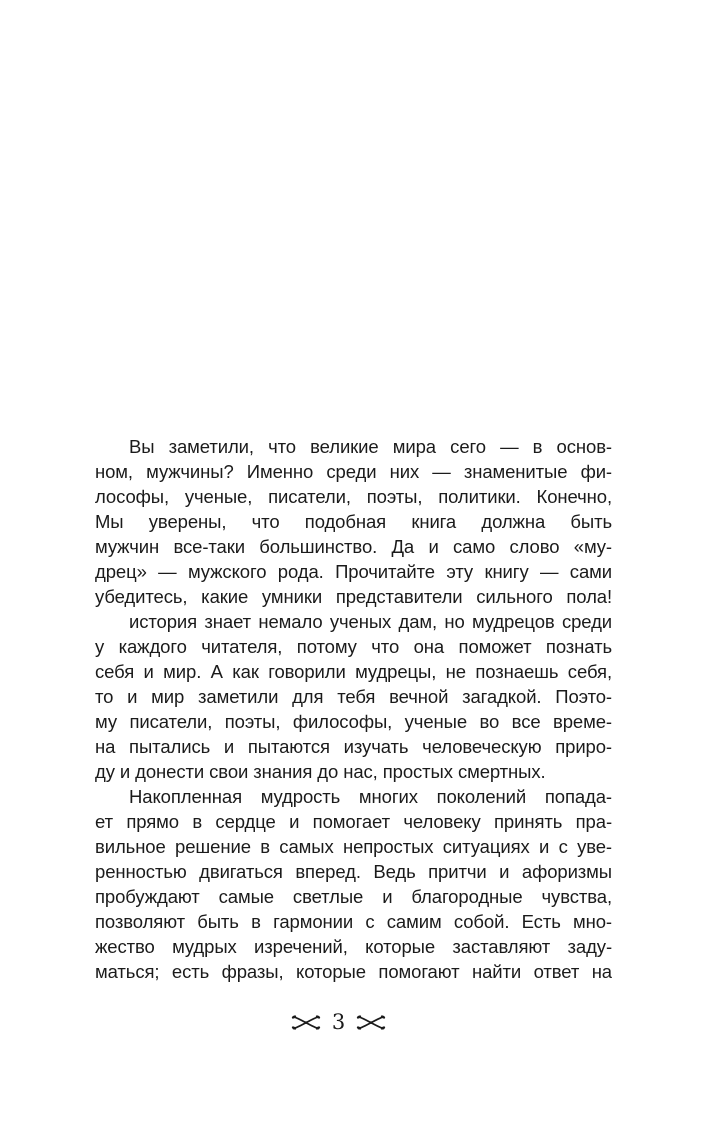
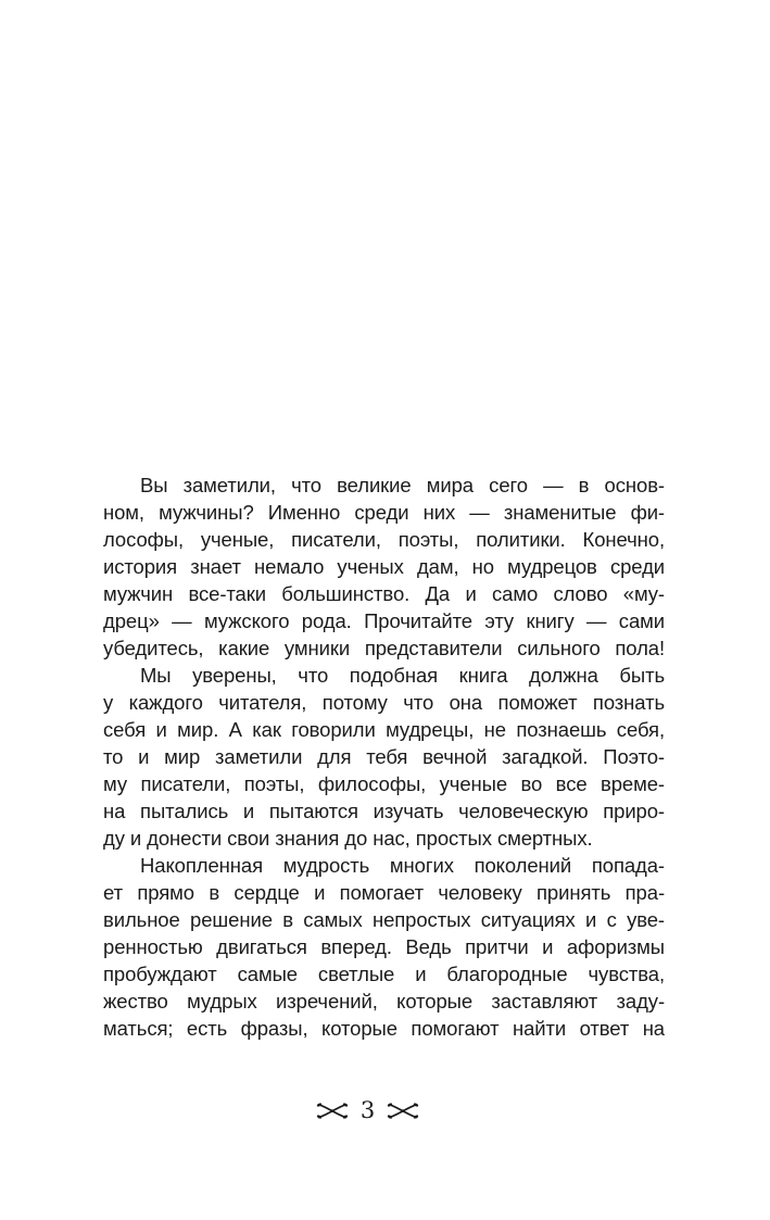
  Вы заметили, что великие мира сего — в основ-
  ном, мужчины? Именно среди них — знаменитые фи-
  лософы, ученые, писатели, поэты, политики. Конечно,
- Мы уверены, что подобная книга должна быть
+ история знает немало ученых дам, но мудрецов среди
  мужчин все-таки большинство. Да и само слово «му-
  дрец» — мужского рода. Прочитайте эту книгу — сами
  убедитесь, какие умники представители сильного пола!
- история знает немало ученых дам, но мудрецов среди
+ Мы уверены, что подобная книга должна быть
  у каждого читателя, потому что она поможет познать
  себя и мир. А как говорили мудрецы, не познаешь себя,
  то и мир заметили для тебя вечной загадкой. Поэто-
  му писатели, поэты, философы, ученые во все време-
  на пытались и пытаются изучать человеческую приро-
  ду и донести свои знания до нас, простых смертных.
  Накопленная мудрость многих поколений попада-
  ет прямо в сердце и помогает человеку принять пра-
  вильное решение в самых непростых ситуациях и с уве-
  ренностью двигаться вперед. Ведь притчи и афоризмы
  пробуждают самые светлые и благородные чувства,
- позволяют быть в гармонии с самим собой. Есть мно-
  жество мудрых изречений, которые заставляют заду-
  маться; есть фразы, которые помогают найти ответ на
  3
